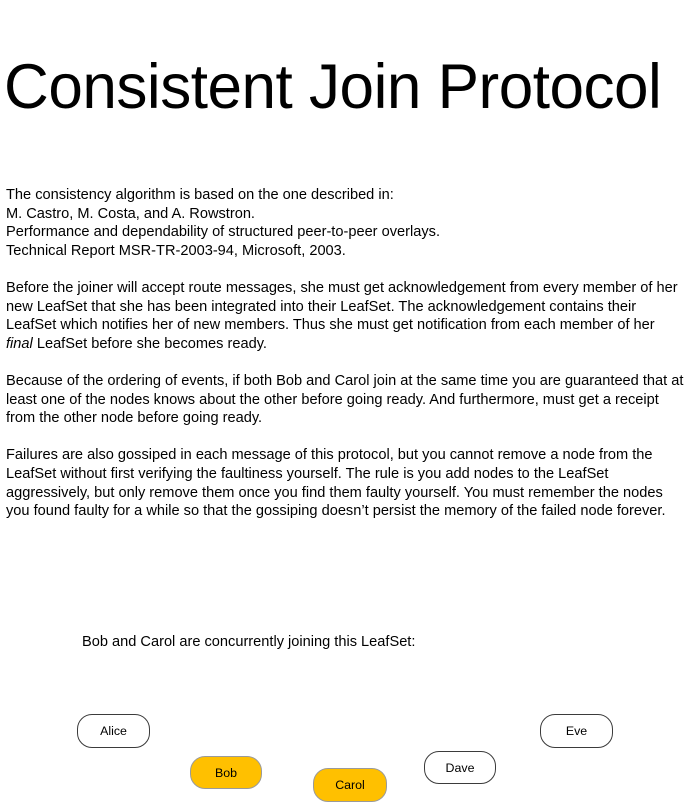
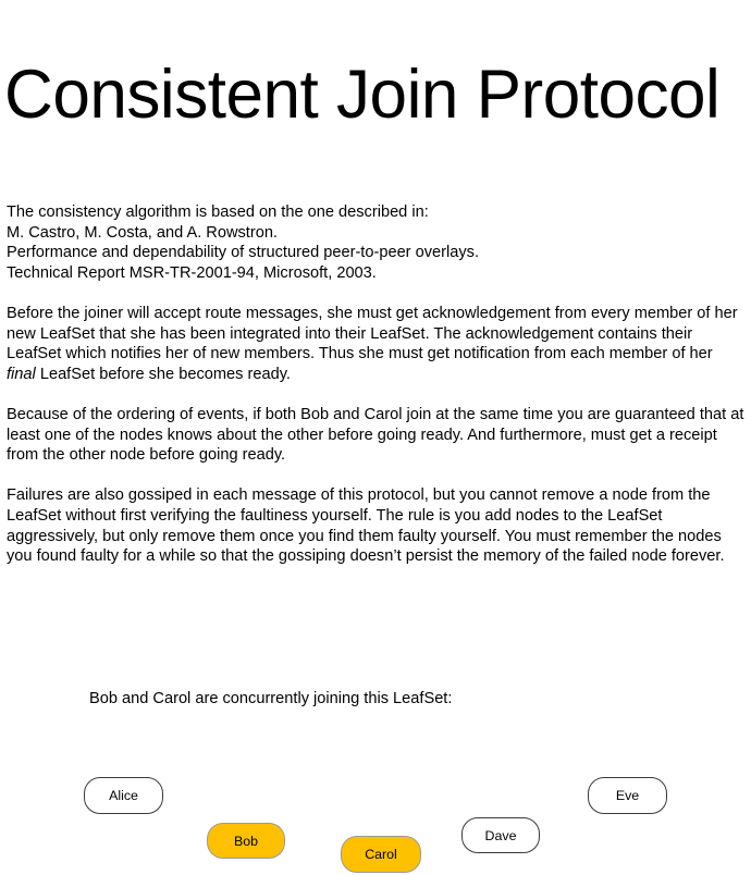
  Consistent Join Protocol
  The consistency algorithm is based on the one described in:
  M. Castro, M. Costa, and A. Rowstron.
  Performance and dependability of structured peer-to-peer overlays.
- Technical Report MSR-TR-2003-94, Microsoft, 2003.
+ Technical Report MSR-TR-2001-94, Microsoft, 2003.
  Before the joiner will accept route messages, she must get acknowledgement from every member of her new LeafSet that she has been integrated into their LeafSet. The acknowledgement contains their LeafSet which notifies her of new members. Thus she must get notification from each member of her final LeafSet before she becomes ready.
  Because of the ordering of events, if both Bob and Carol join at the same time you are guaranteed that at least one of the nodes knows about the other before going ready. And furthermore, must get a receipt from the other node before going ready.
  Failures are also gossiped in each message of this protocol, but you cannot remove a node from the LeafSet without first verifying the faultiness yourself. The rule is you add nodes to the LeafSet aggressively, but only remove them once you find them faulty yourself. You must remember the nodes you found faulty for a while so that the gossiping doesn’t persist the memory of the failed node forever.
  Bob and Carol are concurrently joining this LeafSet:
  Alice
  Bob
  Carol
  Dave
  Eve
